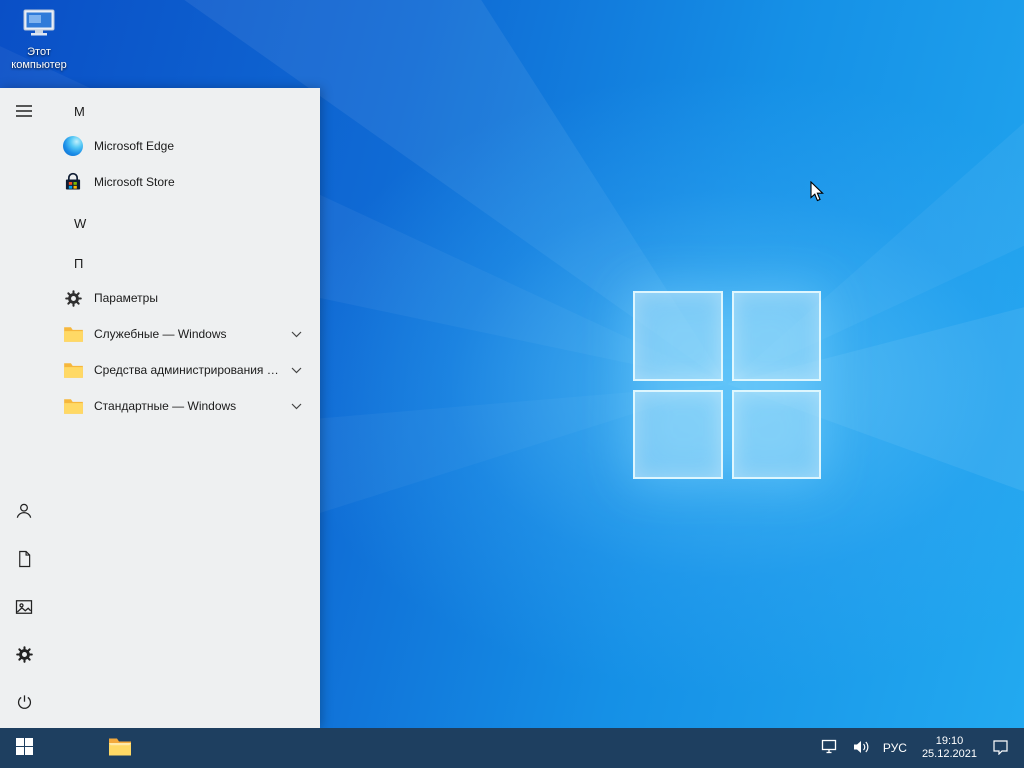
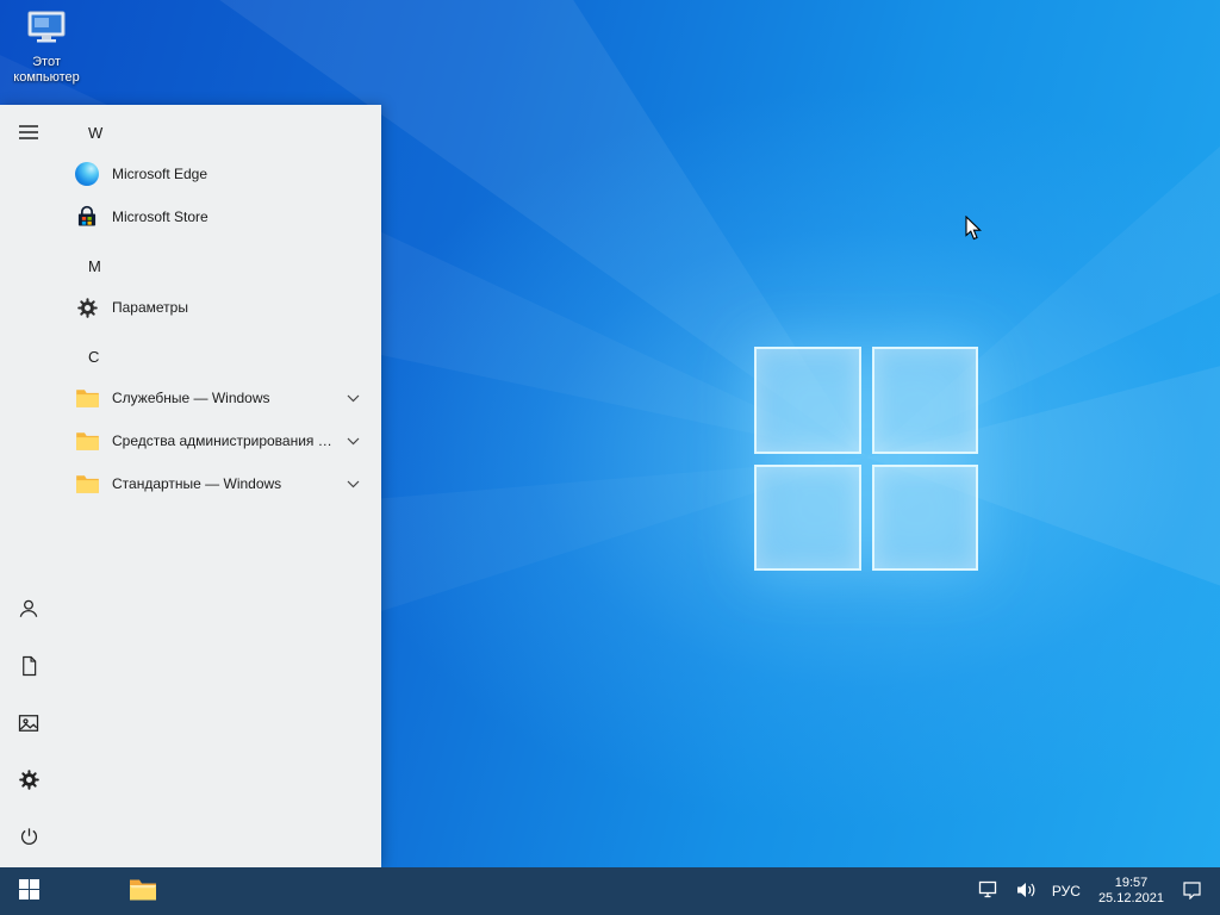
  Этот компьютер
- M
+ W
  Microsoft Edge
  Microsoft Store
- W
+ M
- П
  Параметры
+ С
  Служебные — Windows
  Средства администрирования W
  Стандартные — Windows
  РУС
- 19:10
+ 19:57
  25.12.2021
